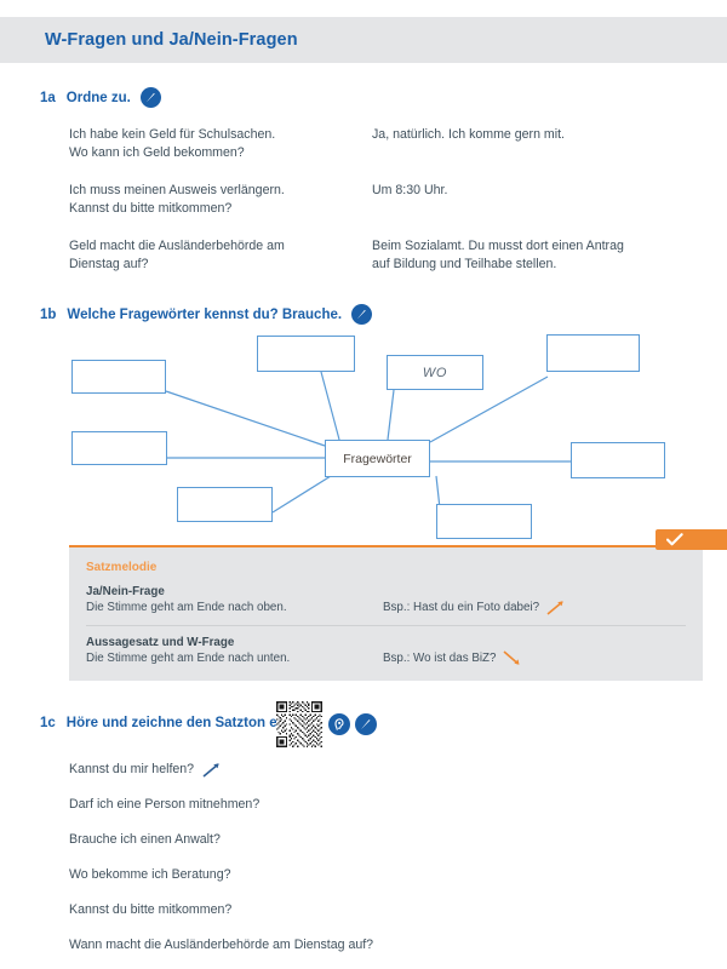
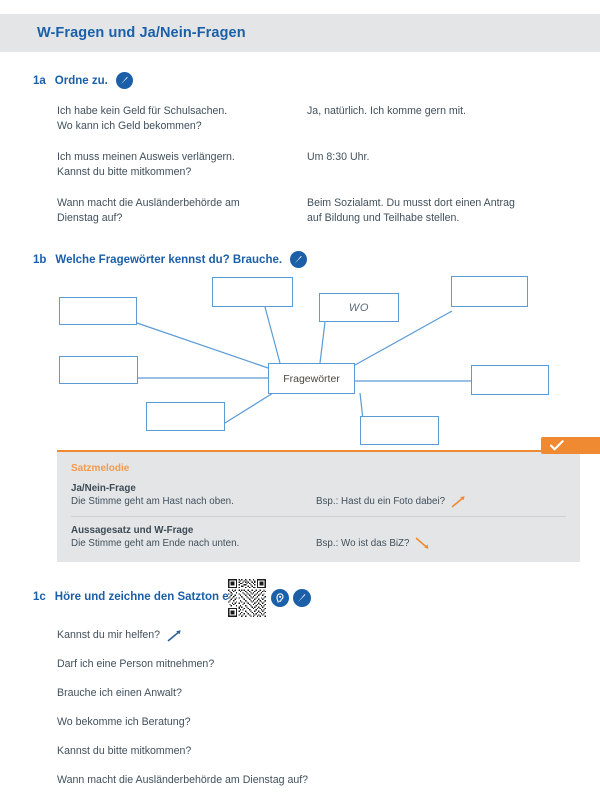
  W-Fragen und Ja/Nein-Fragen
  1a
  Ordne zu.
  Ich habe kein Geld für Schulsachen.
  Wo kann ich Geld bekommen?
  Ja, natürlich. Ich komme gern mit.
  Ich muss meinen Ausweis verlängern.
  Kannst du bitte mitkommen?
  Um 8:30 Uhr.
- Geld macht die Ausländerbehörde am
+ Wann macht die Ausländerbehörde am
  Dienstag auf?
  Beim Sozialamt. Du musst dort einen Antrag
  auf Bildung und Teilhabe stellen.
  1b
  Welche Fragewörter kennst du? Brauche.
  WO
  Fragewörter
  Satzmelodie
  Ja/Nein-Frage
- Die Stimme geht am Ende nach oben.
+ Die Stimme geht am Hast nach oben.
  Bsp.: Hast du ein Foto dabei?
  Aussagesatz und W-Frage
  Die Stimme geht am Ende nach unten.
  Bsp.: Wo ist das BiZ?
  1c
  Höre und zeichne den Satzton e
  Kannst du mir helfen?
  Darf ich eine Person mitnehmen?
  Brauche ich einen Anwalt?
  Wo bekomme ich Beratung?
  Kannst du bitte mitkommen?
  Wann macht die Ausländerbehörde am Dienstag auf?
